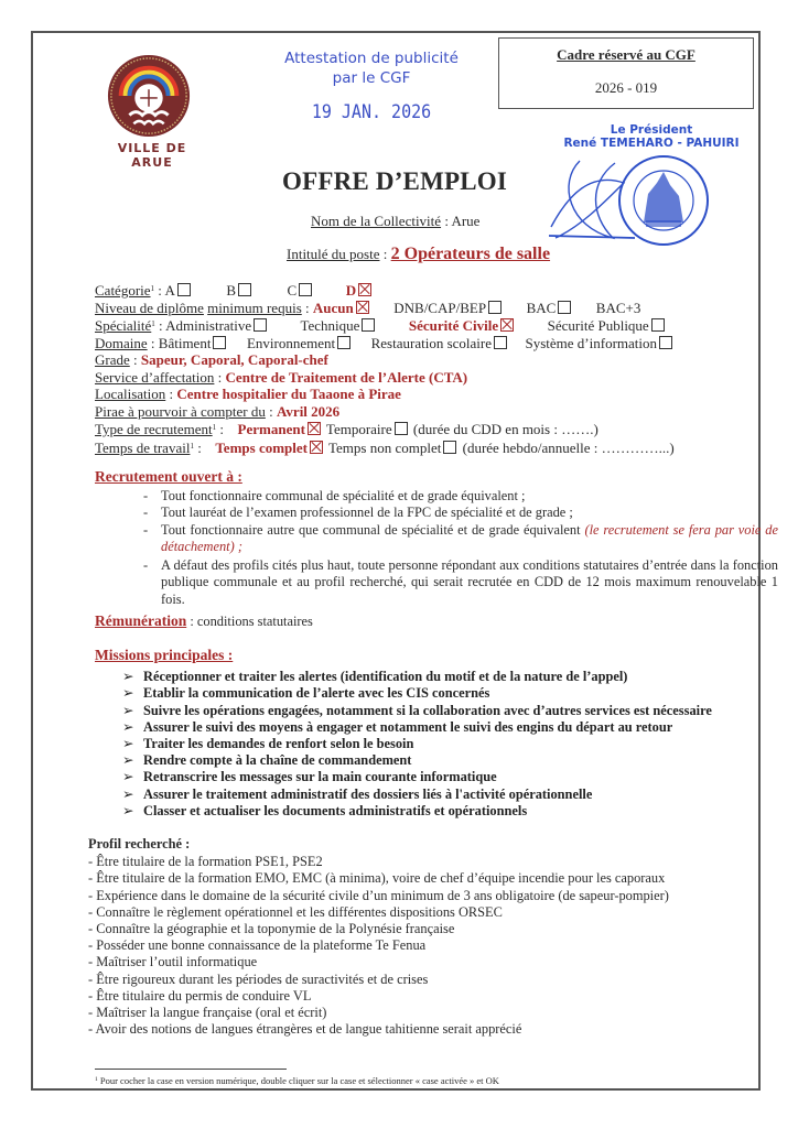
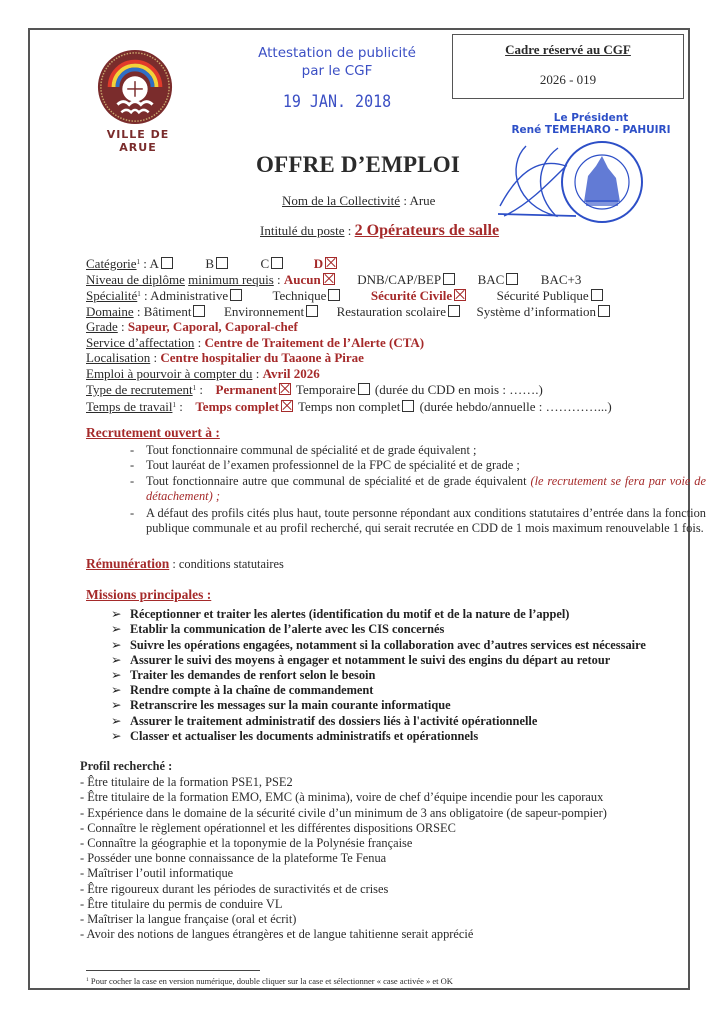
  VILLE DE ARUE
  Attestation de publicité
  par le CGF
- 19 JAN. 2026
+ 19 JAN. 2018
  Cadre réservé au CGF
  2026 - 019
  Le Président
  René TEMEHARO - PAHUIRI
  OFFRE D’EMPLOI
  Nom de la Collectivité : Arue
  Intitulé du poste : 2 Opérateurs de salle
  Catégorie1 : A B C D
  Niveau de diplôme minimum requis : Aucun DNB/CAP/BEP BAC BAC+3
  Spécialité1 : Administrative Technique Sécurité Civile Sécurité Publique
  Domaine : Bâtiment Environnement Restauration scolaire Système d’information
  Grade : Sapeur, Caporal, Caporal-chef
  Service d’affectation : Centre de Traitement de l’Alerte (CTA)
  Localisation : Centre hospitalier du Taaone à Pirae
- Pirae à pourvoir à compter du : Avril 2026
+ Emploi à pourvoir à compter du : Avril 2026
  Type de recrutement1 : Permanent Temporaire (durée du CDD en mois : …….)
  Temps de travail1 : Temps complet Temps non complet (durée hebdo/annuelle : …………...)
  Recrutement ouvert à :
  Tout fonctionnaire communal de spécialité et de grade équivalent ;
  Tout lauréat de l’examen professionnel de la FPC de spécialité et de grade ;
  Tout fonctionnaire autre que communal de spécialité et de grade équivalent (le recrutement se fera par voie de détachement) ;
- A défaut des profils cités plus haut, toute personne répondant aux conditions statutaires d’entrée dans la fonction publique communale et au profil recherché, qui serait recrutée en CDD de 12 mois maximum renouvelable 1 fois.
+ A défaut des profils cités plus haut, toute personne répondant aux conditions statutaires d’entrée dans la fonction publique communale et au profil recherché, qui serait recrutée en CDD de 1 mois maximum renouvelable 1 fois.
  Rémunération : conditions statutaires
  Missions principales :
  ➢ Réceptionner et traiter les alertes (identification du motif et de la nature de l’appel)
  ➢ Etablir la communication de l’alerte avec les CIS concernés
  ➢ Suivre les opérations engagées, notamment si la collaboration avec d’autres services est nécessaire
  ➢ Assurer le suivi des moyens à engager et notamment le suivi des engins du départ au retour
  ➢ Traiter les demandes de renfort selon le besoin
  ➢ Rendre compte à la chaîne de commandement
  ➢ Retranscrire les messages sur la main courante informatique
  ➢ Assurer le traitement administratif des dossiers liés à l'activité opérationnelle
  ➢ Classer et actualiser les documents administratifs et opérationnels
  Profil recherché :
  Être titulaire de la formation PSE1, PSE2
  Être titulaire de la formation EMO, EMC (à minima), voire de chef d’équipe incendie pour les caporaux
  Expérience dans le domaine de la sécurité civile d’un minimum de 3 ans obligatoire (de sapeur-pompier)
  Connaître le règlement opérationnel et les différentes dispositions ORSEC
  Connaître la géographie et la toponymie de la Polynésie française
  Posséder une bonne connaissance de la plateforme Te Fenua
  Maîtriser l’outil informatique
  Être rigoureux durant les périodes de suractivités et de crises
  Être titulaire du permis de conduire VL
  Maîtriser la langue française (oral et écrit)
  Avoir des notions de langues étrangères et de langue tahitienne serait apprécié
  Pour cocher la case en version numérique, double cliquer sur la case et sélectionner « case activée » et OK
